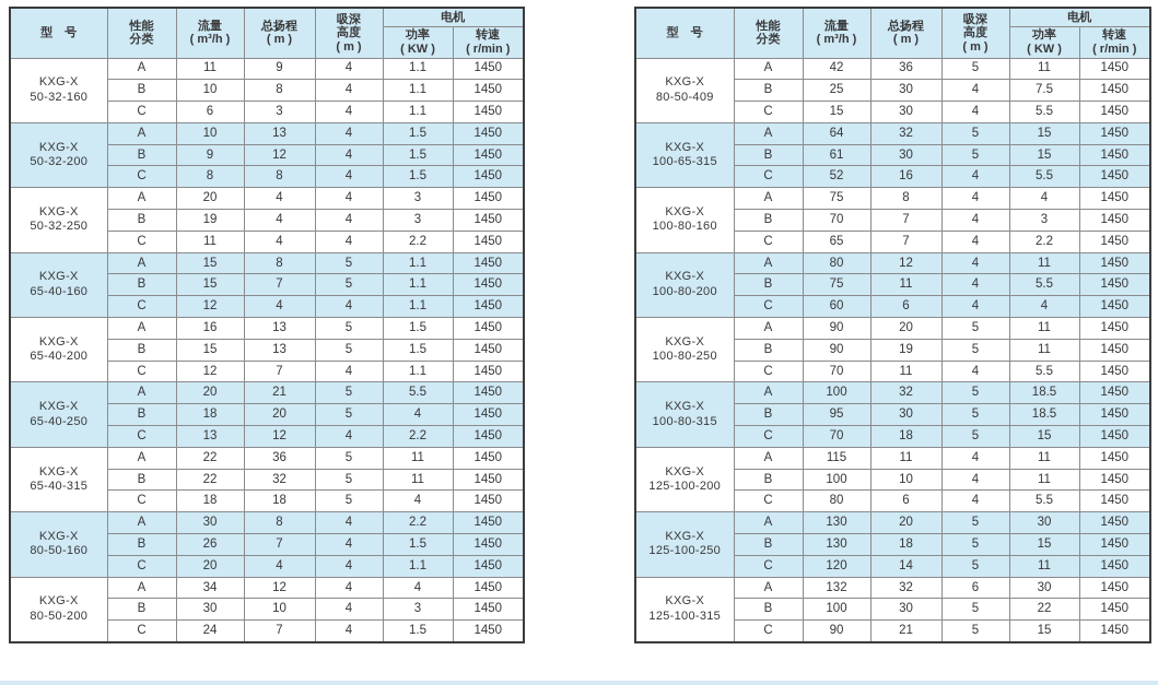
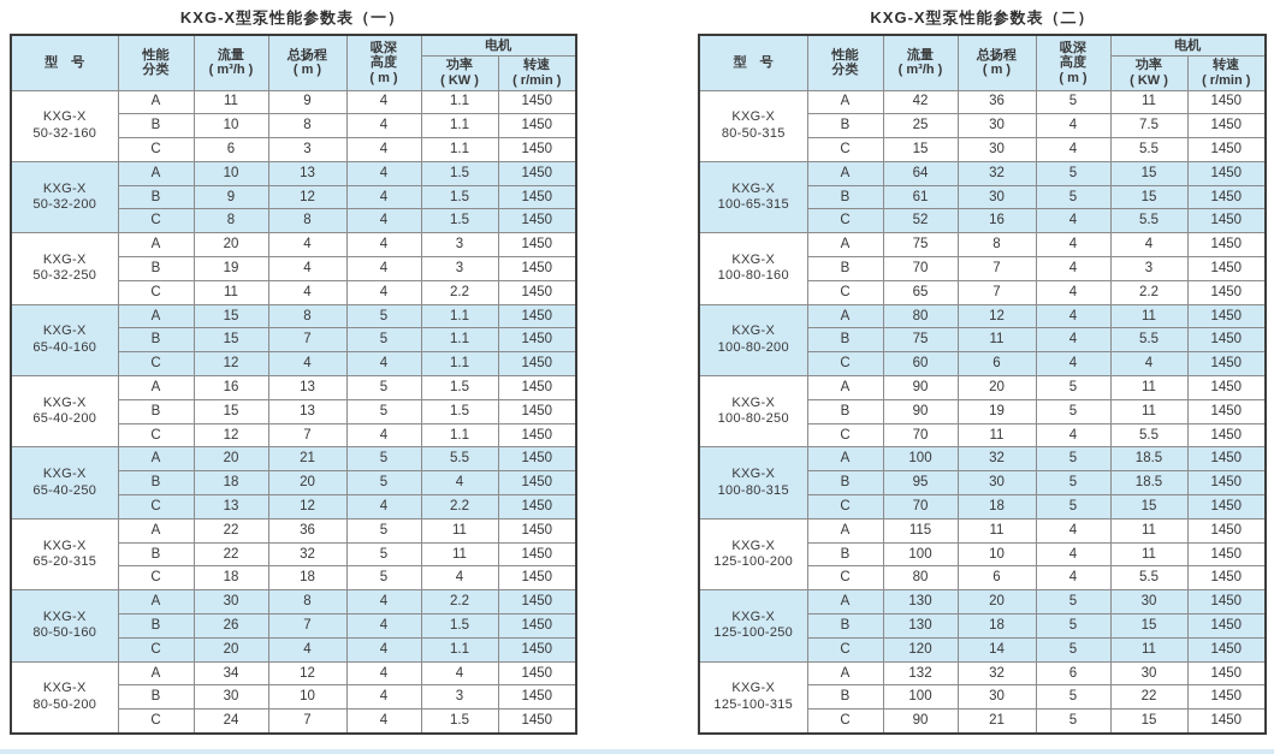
+ KXG-X型泵性能参数表（一）
  型 号	性能 分类	流量 ( m³/h )	总扬程 ( m )	吸深 高度 ( m )	电机
  功率 ( KW )	转速 ( r/min )
  KXG-X 50-32-160	A	11	9	4	1.1	1450
  B	10	8	4	1.1	1450
  C	6	3	4	1.1	1450
  KXG-X 50-32-200	A	10	13	4	1.5	1450
  B	9	12	4	1.5	1450
  C	8	8	4	1.5	1450
  KXG-X 50-32-250	A	20	4	4	3	1450
  B	19	4	4	3	1450
  C	11	4	4	2.2	1450
  KXG-X 65-40-160	A	15	8	5	1.1	1450
  B	15	7	5	1.1	1450
  C	12	4	4	1.1	1450
  KXG-X 65-40-200	A	16	13	5	1.5	1450
  B	15	13	5	1.5	1450
  C	12	7	4	1.1	1450
  KXG-X 65-40-250	A	20	21	5	5.5	1450
  B	18	20	5	4	1450
  C	13	12	4	2.2	1450
- KXG-X 65-40-315	A	22	36	5	11	1450
+ KXG-X 65-20-315	A	22	36	5	11	1450
  B	22	32	5	11	1450
  C	18	18	5	4	1450
  KXG-X 80-50-160	A	30	8	4	2.2	1450
  B	26	7	4	1.5	1450
  C	20	4	4	1.1	1450
  KXG-X 80-50-200	A	34	12	4	4	1450
  B	30	10	4	3	1450
  C	24	7	4	1.5	1450
+ KXG-X型泵性能参数表（二）
  型 号	性能 分类	流量 ( m³/h )	总扬程 ( m )	吸深 高度 ( m )	电机
  功率 ( KW )	转速 ( r/min )
- KXG-X 80-50-409	A	42	36	5	11	1450
+ KXG-X 80-50-315	A	42	36	5	11	1450
  B	25	30	4	7.5	1450
  C	15	30	4	5.5	1450
  KXG-X 100-65-315	A	64	32	5	15	1450
  B	61	30	5	15	1450
  C	52	16	4	5.5	1450
  KXG-X 100-80-160	A	75	8	4	4	1450
  B	70	7	4	3	1450
  C	65	7	4	2.2	1450
  KXG-X 100-80-200	A	80	12	4	11	1450
  B	75	11	4	5.5	1450
  C	60	6	4	4	1450
  KXG-X 100-80-250	A	90	20	5	11	1450
  B	90	19	5	11	1450
  C	70	11	4	5.5	1450
  KXG-X 100-80-315	A	100	32	5	18.5	1450
  B	95	30	5	18.5	1450
  C	70	18	5	15	1450
  KXG-X 125-100-200	A	115	11	4	11	1450
  B	100	10	4	11	1450
  C	80	6	4	5.5	1450
  KXG-X 125-100-250	A	130	20	5	30	1450
  B	130	18	5	15	1450
  C	120	14	5	11	1450
  KXG-X 125-100-315	A	132	32	6	30	1450
  B	100	30	5	22	1450
  C	90	21	5	15	1450
